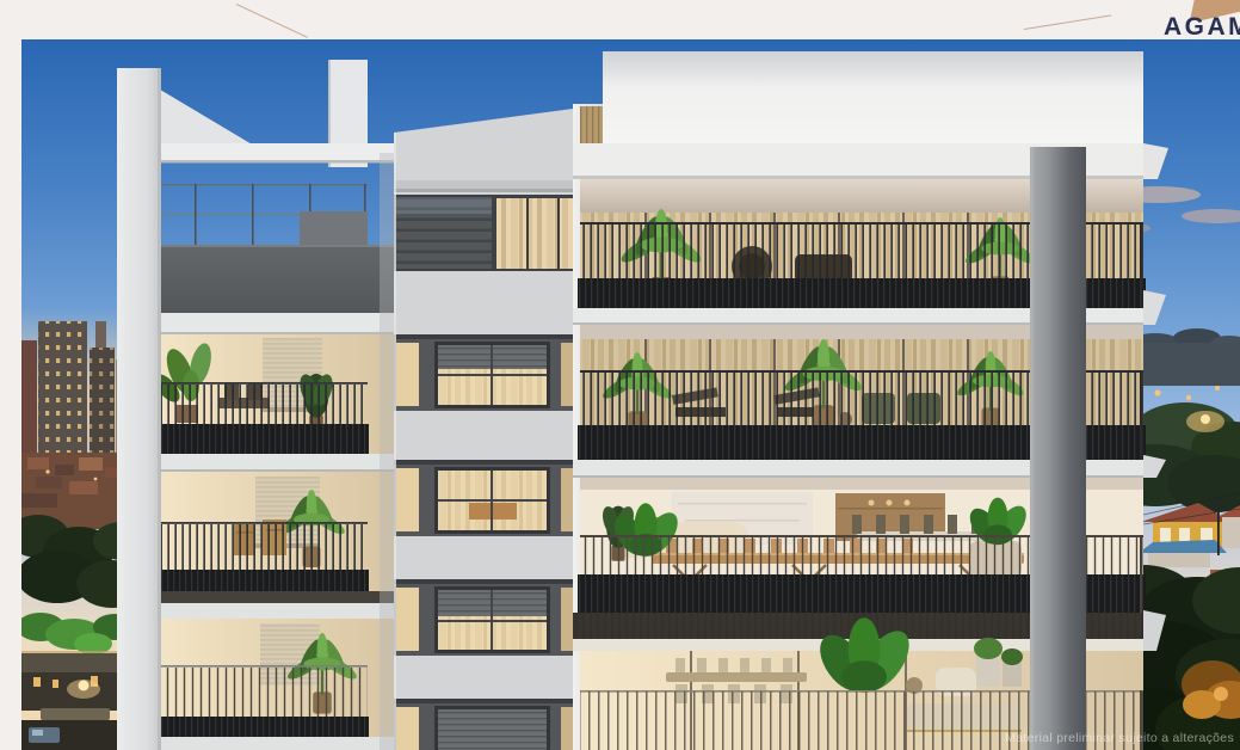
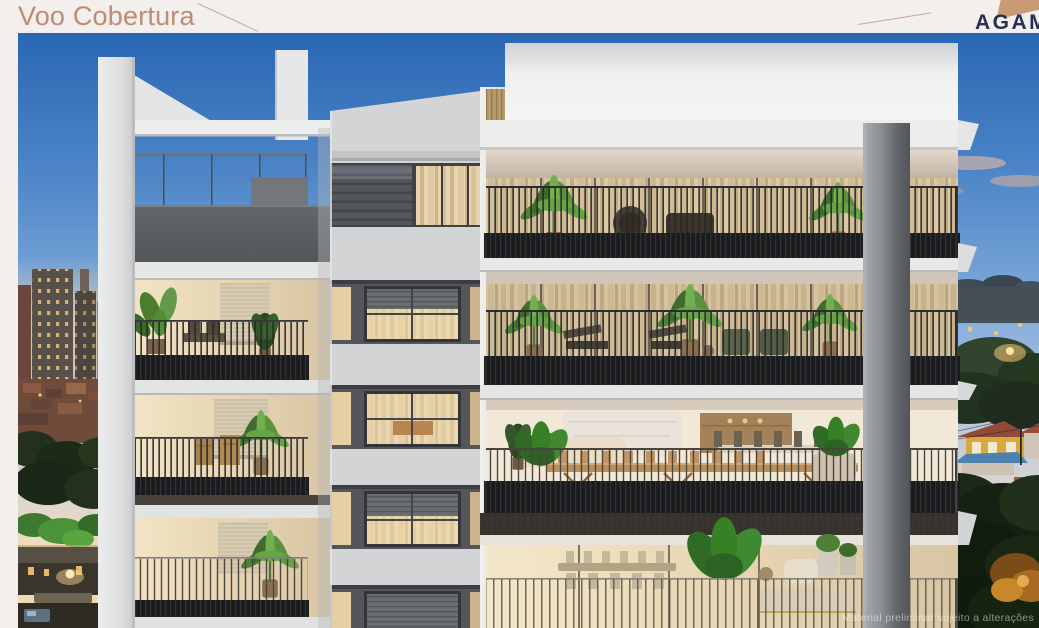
+ Voo Cobertura
  AGA
  Material preliminar sujeito a alterações
